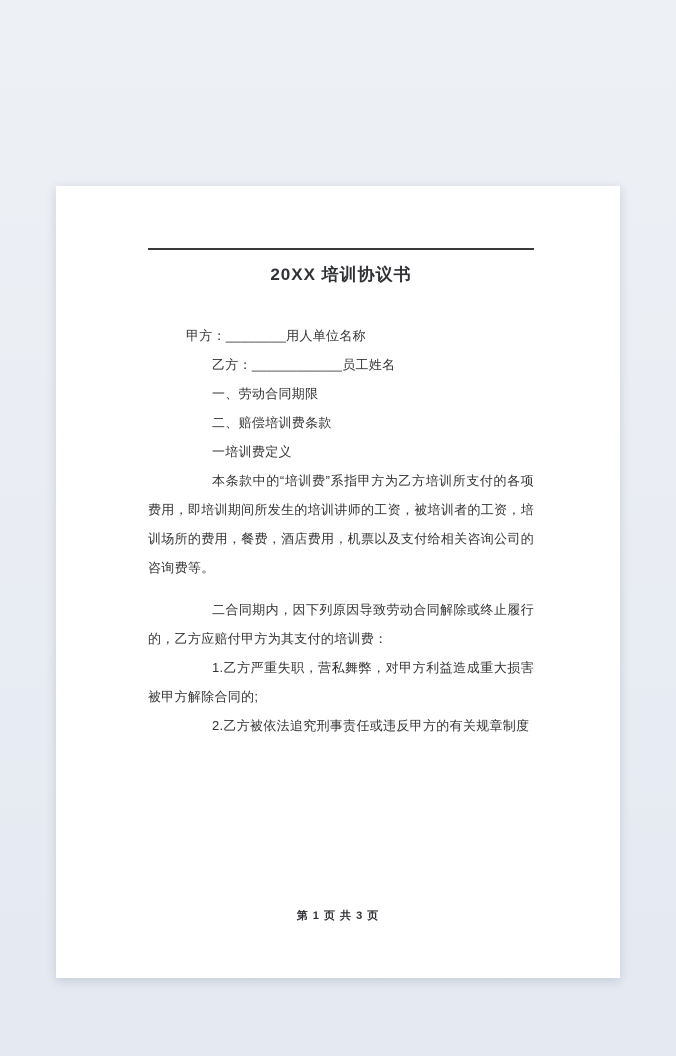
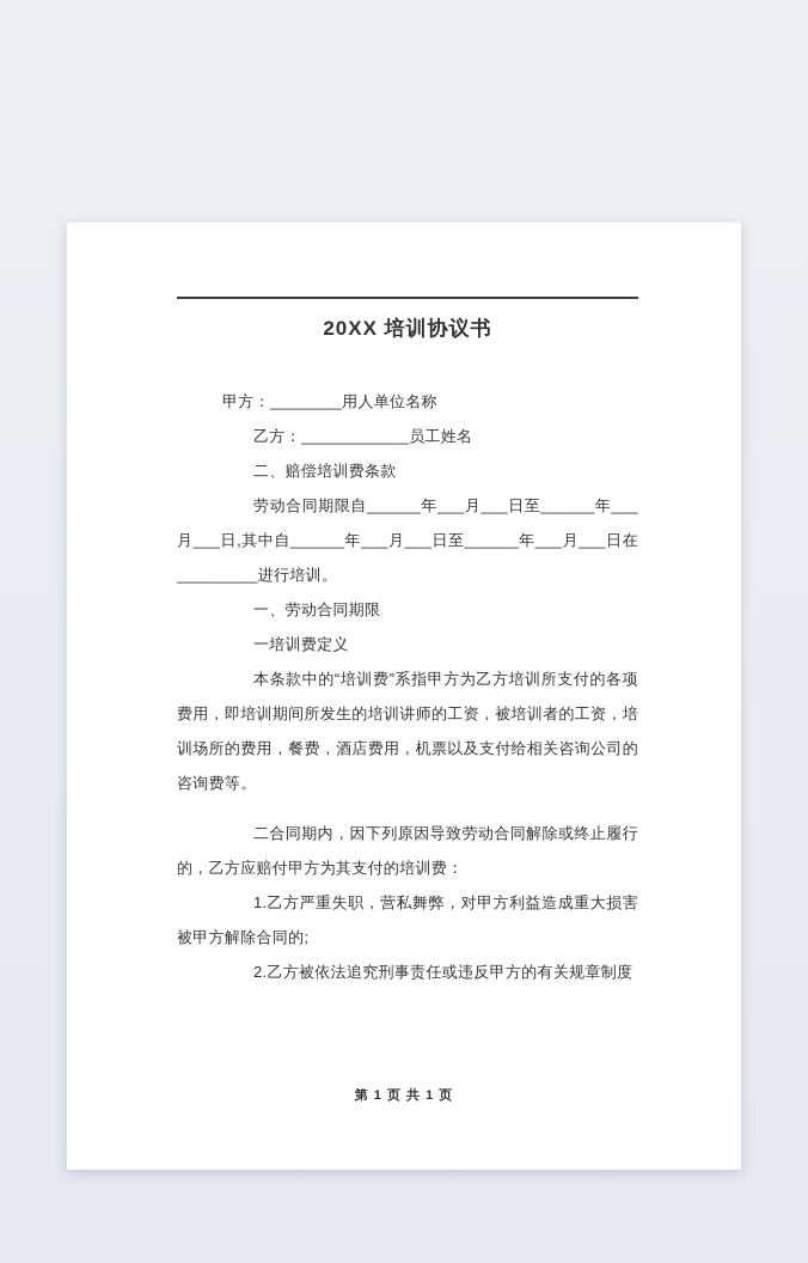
  20XX 培训协议书
  甲方：________用人单位名称
  乙方：____________员工姓名
- 一、劳动合同期限
+ 二、赔偿培训费条款
+ 劳动合同期限自______年___月___日至______年___月___日,其中自______年___月___日至______年___月___日在_________进行培训。
- 二、赔偿培训费条款
+ 一、劳动合同期限
  一培训费定义
  本条款中的“培训费”系指甲方为乙方培训所支付的各项费用，即培训期间所发生的培训讲师的工资，被培训者的工资，培训场所的费用，餐费，酒店费用，机票以及支付给相关咨询公司的咨询费等。
  二合同期内，因下列原因导致劳动合同解除或终止履行的，乙方应赔付甲方为其支付的培训费：
  1.乙方严重失职，营私舞弊，对甲方利益造成重大损害被甲方解除合同的;
  2.乙方被依法追究刑事责任或违反甲方的有关规章制度
- 第 1 页 共 3 页
+ 第 1 页 共 1 页
